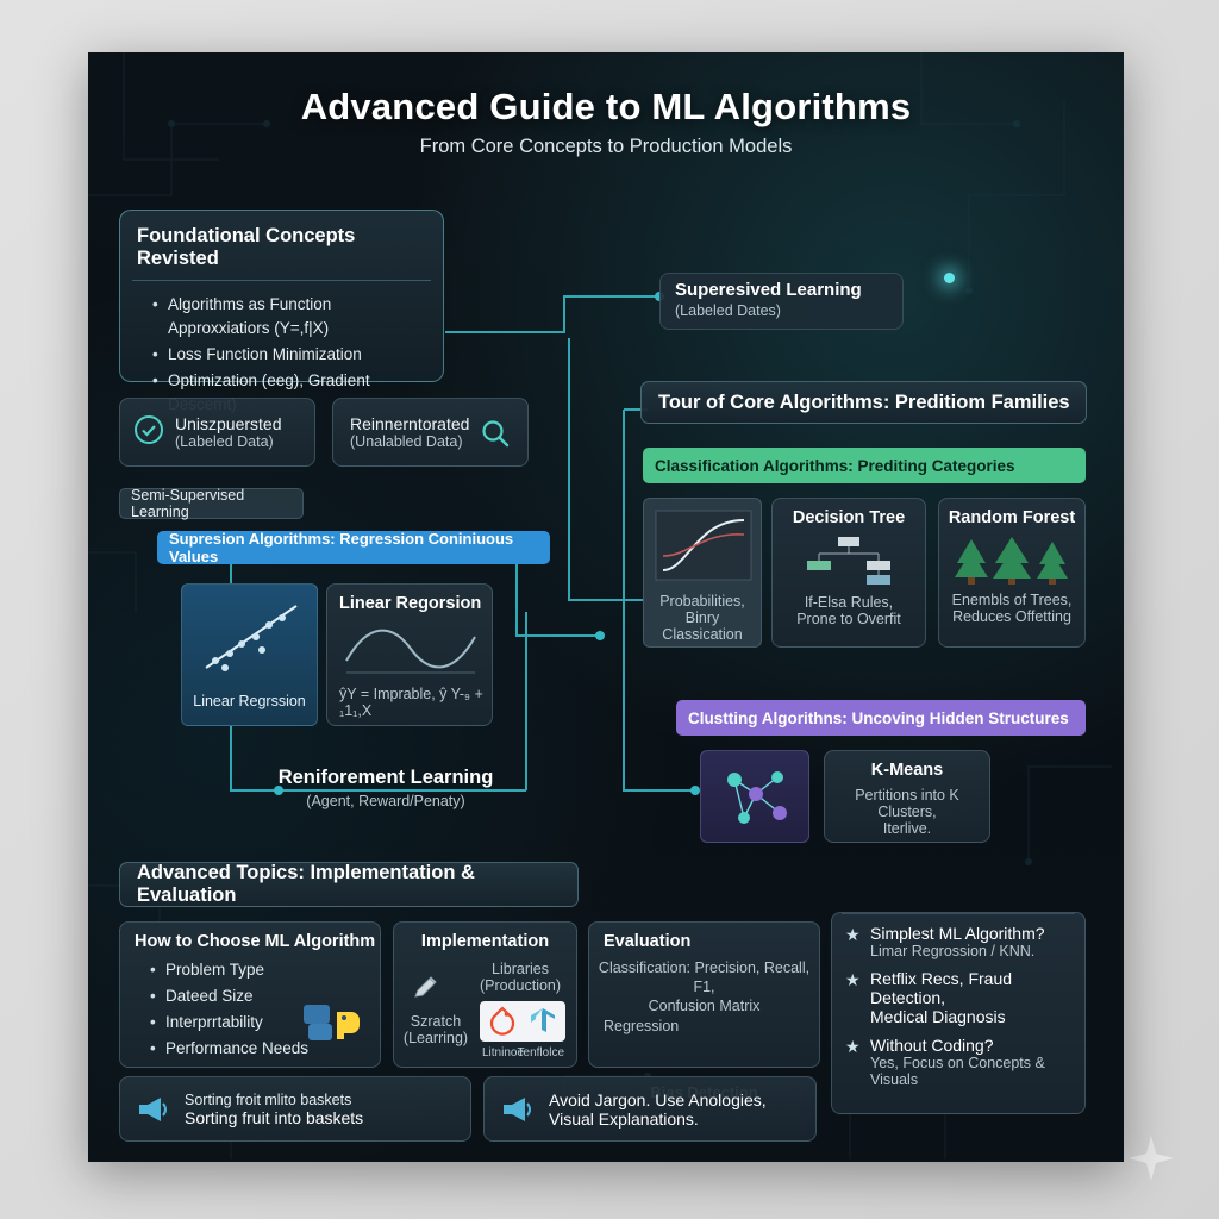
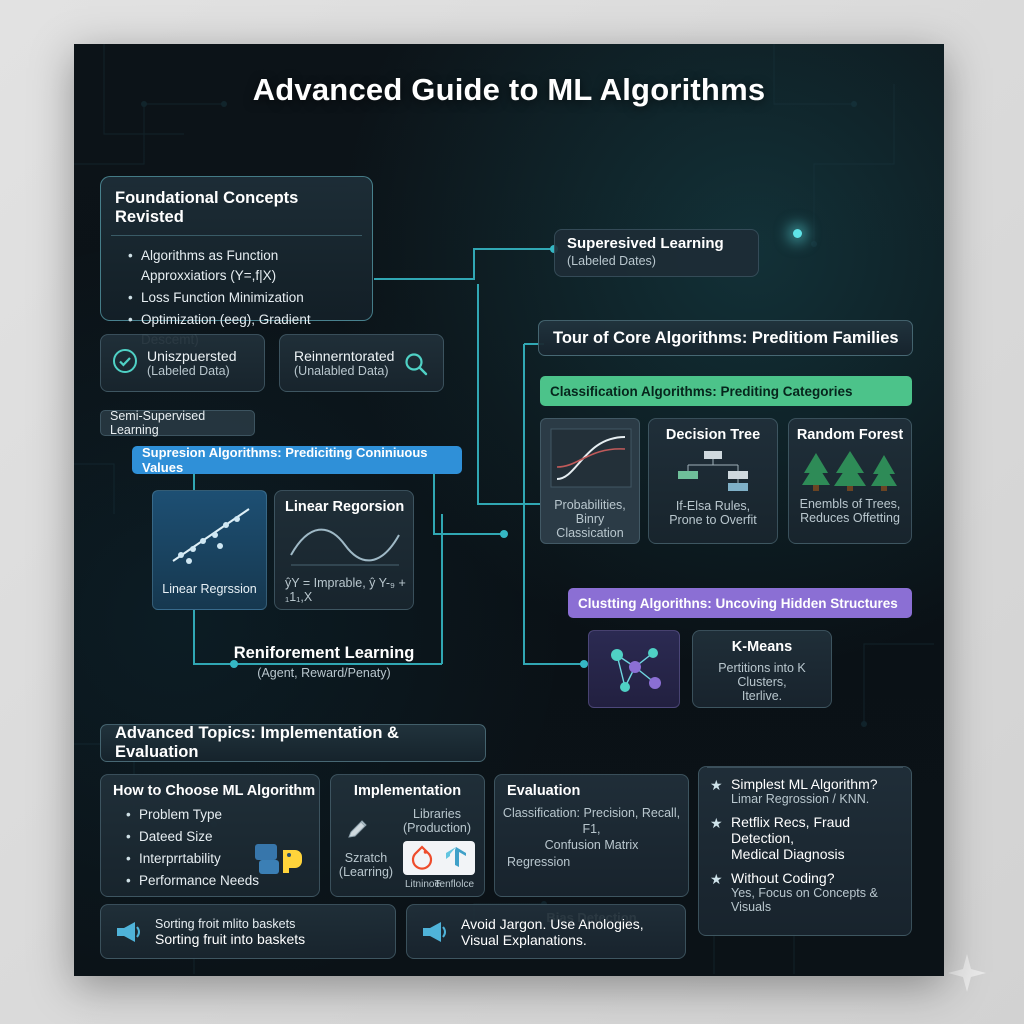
  Advanced Guide to ML Algorithms
- From Core Concepts to Production Models
  Foundational Concepts Revisted
  Algorithms as Function Approxxiatiors (Y=,f|X)
  Loss Function Minimization
  Optimization (eeg), Gradient
  Superesived Learning
  (Labeled Dates)
  Uniszpuersted
  (Labeled Data)
  Reinnerntorated
  (Unalabled Data)
  Semi-Supervised Learning
  Tour of Core Algorithms: Preditiom Families
- Supresion Algorithms: Regression Coniniuous Values
+ Supresion Algorithms: Prediciting Coniniuous Values
  Linear Regrssion
  Linear Regorsion
  ŷY = Imprable, ŷ Y-₉ + ₁1₁,X
  Reniforement Learning
  (Agent, Reward/Penaty)
  Classification Algorithms: Prediting Categories
  Probabilities,
  Binry Classication
  Decision Tree
  If-Elsa Rules,
  Prone to Overfit
  Random Forest
  Enembls of Trees,
  Reduces Offetting
  Clustting Algorithns: Uncoving Hidden Structures
  K-Means
  Pertitions into K Clusters,
  Iterlive.
  Advanced Topics: Implementation & Evaluation
  How to Choose ML Algorithm
  Problem Type
  Dateed Size
  Interprrtability
  Performance Needs
  Implementation
  Libraries
  (Production)
  Szratch
  (Learring)
  Litninoe
  Tenflolce
  Evaluation
  Classification: Precision, Recall, F1,
  Confusion Matrix
  Regression
  ★
  Simplest ML Algorithm?
  Limar Regrossion / KNN.
  ★
  Retflix Recs, Fraud Detection,
  Medical Diagnosis
  ★
  Without Coding?
  Yes, Focus on Concepts & Visuals
  Sorting froit mlito baskets
  Sorting fruit into baskets
  Avoid Jargon. Use Anologies,
  Visual Explanations.
